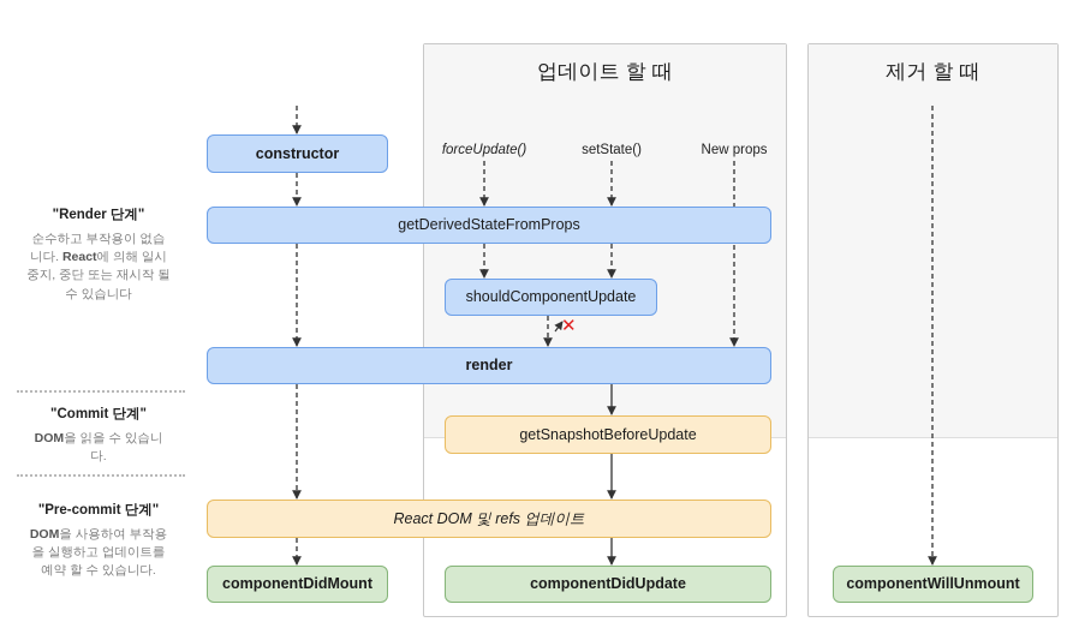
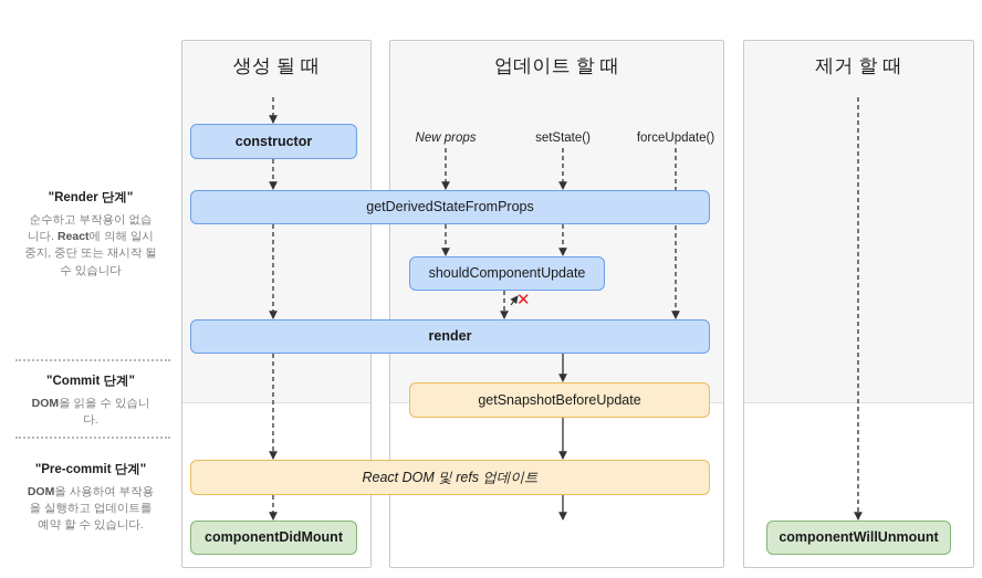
+ 생성 될 때
  업데이트 할 때
  제거 할 때
  "Render 단계"
  순수하고 부작용이 없습
  니다. React에 의해 일시
  중지, 중단 또는 재시작 될
  수 있습니다
  "Commit 단계"
  DOM을 읽을 수 있습니
  다.
  "Pre-commit 단계"
  DOM을 사용하여 부작용
  을 실행하고 업데이트를
  예약 할 수 있습니다.
- forceUpdate()
+ New props
  setState()
- New props
+ forceUpdate()
  constructor
  getDerivedStateFromProps
  shouldComponentUpdate
  render
  getSnapshotBeforeUpdate
  React DOM 및 refs 업데이트
  componentDidMount
- componentDidUpdate
  componentWillUnmount
  ✕
